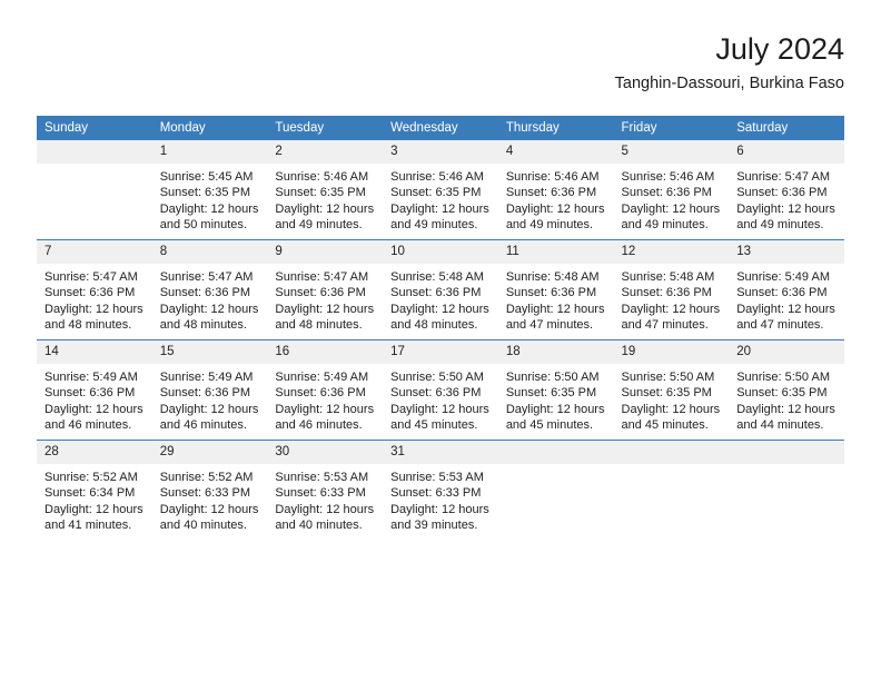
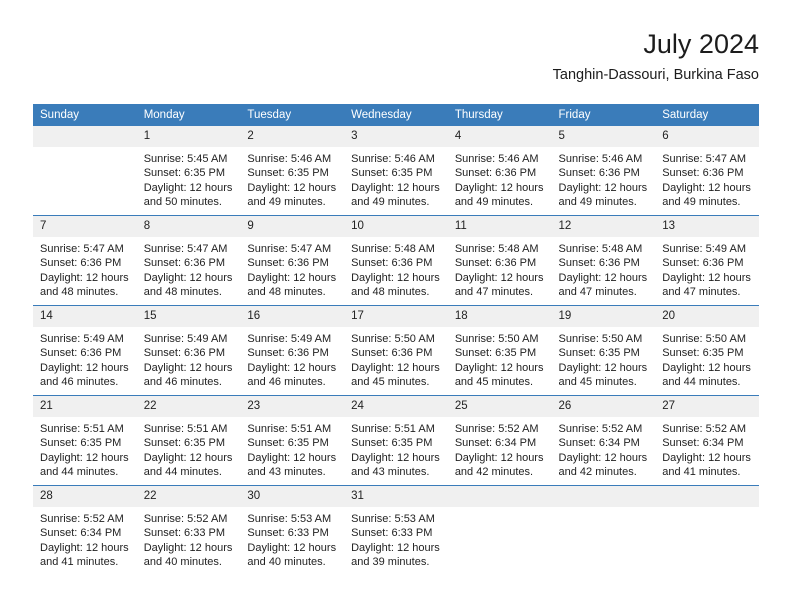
  July 2024
  Tanghin-Dassouri, Burkina Faso
  Sunday	Monday	Tuesday	Wednesday	Thursday	Friday	Saturday
  	1Sunrise: 5:45 AMSunset: 6:35 PMDaylight: 12 hoursand 50 minutes.	2Sunrise: 5:46 AMSunset: 6:35 PMDaylight: 12 hoursand 49 minutes.	3Sunrise: 5:46 AMSunset: 6:35 PMDaylight: 12 hoursand 49 minutes.	4Sunrise: 5:46 AMSunset: 6:36 PMDaylight: 12 hoursand 49 minutes.	5Sunrise: 5:46 AMSunset: 6:36 PMDaylight: 12 hoursand 49 minutes.	6Sunrise: 5:47 AMSunset: 6:36 PMDaylight: 12 hoursand 49 minutes.
  7Sunrise: 5:47 AMSunset: 6:36 PMDaylight: 12 hoursand 48 minutes.	8Sunrise: 5:47 AMSunset: 6:36 PMDaylight: 12 hoursand 48 minutes.	9Sunrise: 5:47 AMSunset: 6:36 PMDaylight: 12 hoursand 48 minutes.	10Sunrise: 5:48 AMSunset: 6:36 PMDaylight: 12 hoursand 48 minutes.	11Sunrise: 5:48 AMSunset: 6:36 PMDaylight: 12 hoursand 47 minutes.	12Sunrise: 5:48 AMSunset: 6:36 PMDaylight: 12 hoursand 47 minutes.	13Sunrise: 5:49 AMSunset: 6:36 PMDaylight: 12 hoursand 47 minutes.
  14Sunrise: 5:49 AMSunset: 6:36 PMDaylight: 12 hoursand 46 minutes.	15Sunrise: 5:49 AMSunset: 6:36 PMDaylight: 12 hoursand 46 minutes.	16Sunrise: 5:49 AMSunset: 6:36 PMDaylight: 12 hoursand 46 minutes.	17Sunrise: 5:50 AMSunset: 6:36 PMDaylight: 12 hoursand 45 minutes.	18Sunrise: 5:50 AMSunset: 6:35 PMDaylight: 12 hoursand 45 minutes.	19Sunrise: 5:50 AMSunset: 6:35 PMDaylight: 12 hoursand 45 minutes.	20Sunrise: 5:50 AMSunset: 6:35 PMDaylight: 12 hoursand 44 minutes.
+ 21Sunrise: 5:51 AMSunset: 6:35 PMDaylight: 12 hoursand 44 minutes.	22Sunrise: 5:51 AMSunset: 6:35 PMDaylight: 12 hoursand 44 minutes.	23Sunrise: 5:51 AMSunset: 6:35 PMDaylight: 12 hoursand 43 minutes.	24Sunrise: 5:51 AMSunset: 6:35 PMDaylight: 12 hoursand 43 minutes.	25Sunrise: 5:52 AMSunset: 6:34 PMDaylight: 12 hoursand 42 minutes.	26Sunrise: 5:52 AMSunset: 6:34 PMDaylight: 12 hoursand 42 minutes.	27Sunrise: 5:52 AMSunset: 6:34 PMDaylight: 12 hoursand 41 minutes.
- 28Sunrise: 5:52 AMSunset: 6:34 PMDaylight: 12 hoursand 41 minutes.	29Sunrise: 5:52 AMSunset: 6:33 PMDaylight: 12 hoursand 40 minutes.	30Sunrise: 5:53 AMSunset: 6:33 PMDaylight: 12 hoursand 40 minutes.	31Sunrise: 5:53 AMSunset: 6:33 PMDaylight: 12 hoursand 39 minutes.
+ 28Sunrise: 5:52 AMSunset: 6:34 PMDaylight: 12 hoursand 41 minutes.	22Sunrise: 5:52 AMSunset: 6:33 PMDaylight: 12 hoursand 40 minutes.	30Sunrise: 5:53 AMSunset: 6:33 PMDaylight: 12 hoursand 40 minutes.	31Sunrise: 5:53 AMSunset: 6:33 PMDaylight: 12 hoursand 39 minutes.
